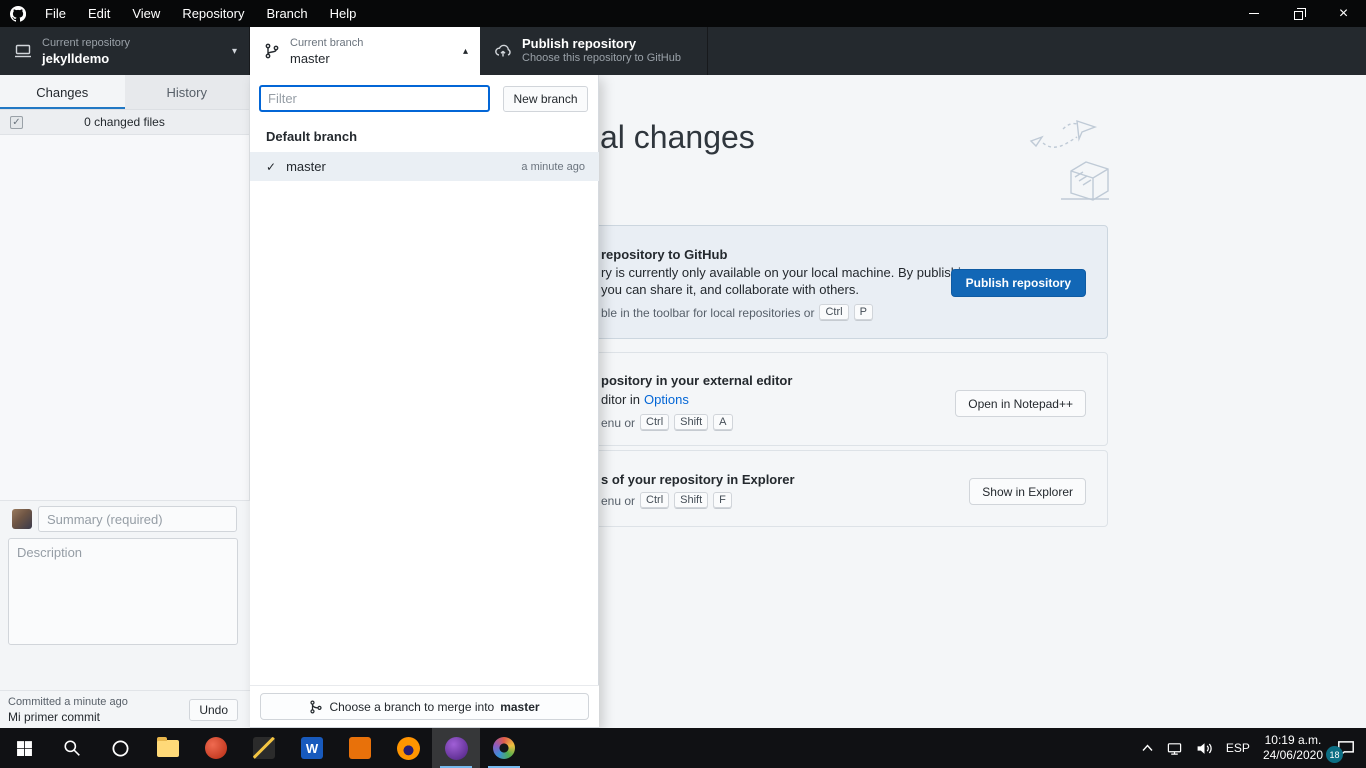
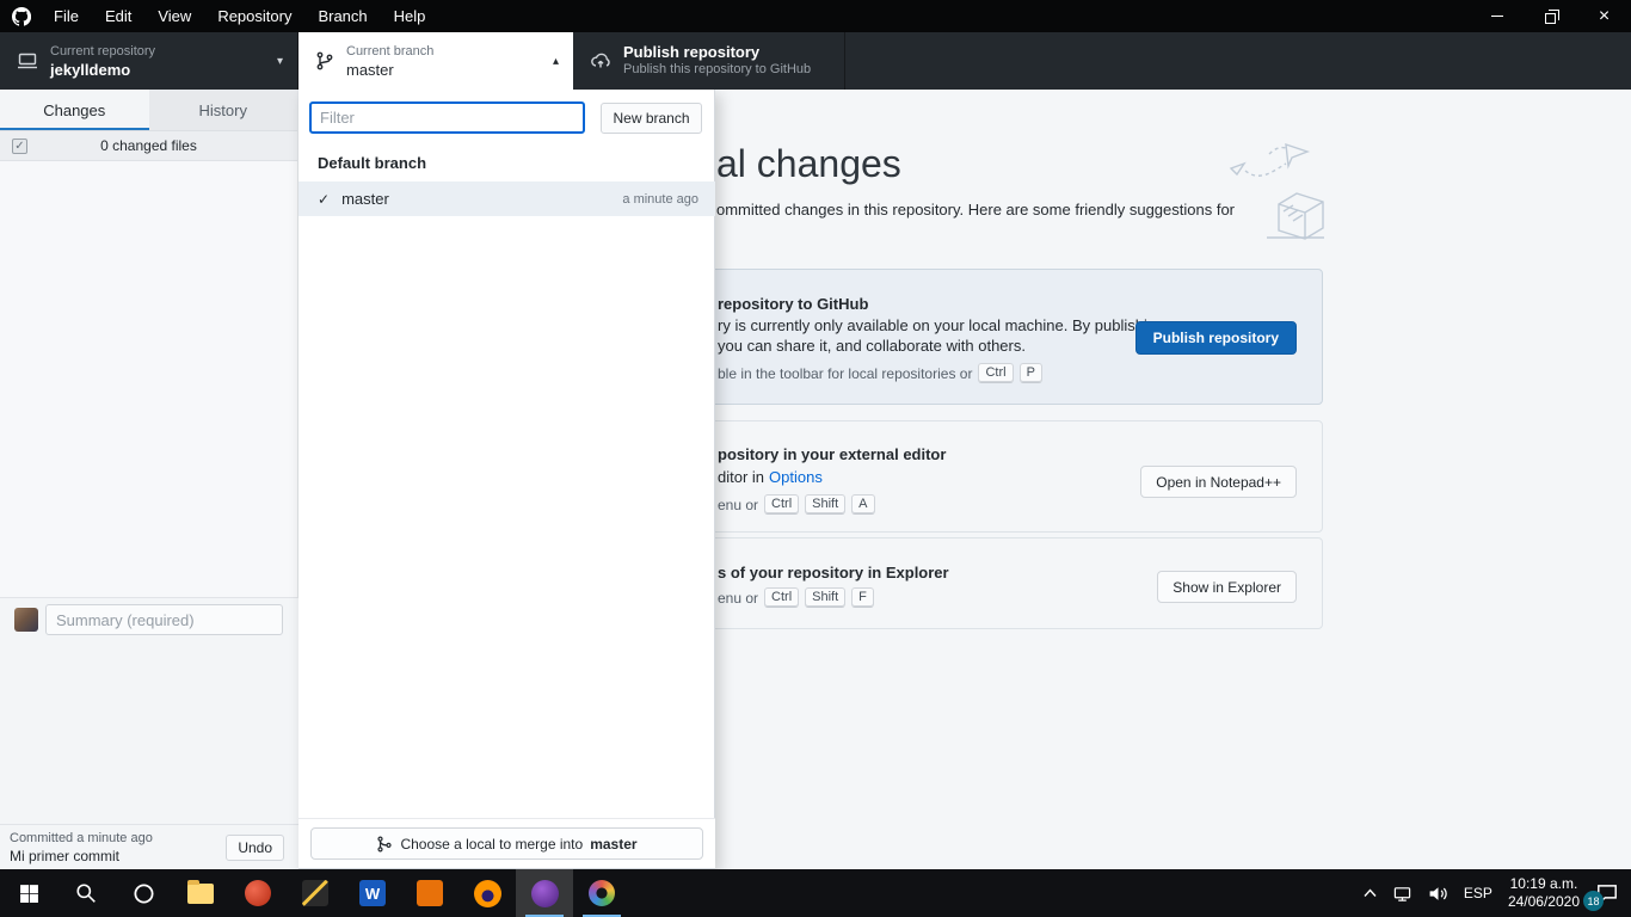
  File
  Edit
  View
  Repository
  Branch
  Help
  ×
  Current repository
  jekylldemo
  ▾
  Current branch
  master
  ▴
  Publish repository
- Choose this repository to GitHub
+ Publish this repository to GitHub
  Changes
  History
  ✓
  0 changed files
  Summary (required)
- Description
  Committed a minute ago
  Mi primer commit
  Undo
  al changes
+ ommitted changes in this repository. Here are some friendly suggestions for
  repository to GitHub
  ry is currently only available on your local machine. By publis
  you can share it, and collaborate with others.
  ble in the toolbar for local repositories or
  Ctrl
  P
  Publish repository
  pository in your external editor
  ditor in Options
  enu or
  Ctrl
  Shift
  A
  Open in Notepad++
  s of your repository in Explorer
  enu or
  Ctrl
  Shift
  F
  Show in Explorer
  Filter
  New branch
  Default branch
  ✓
  master
  a minute ago
- Choose a branch to merge into
+ Choose a local to merge into
  master
  W
  ESP
  10:19 a.m.
  24/06/2020
  18
